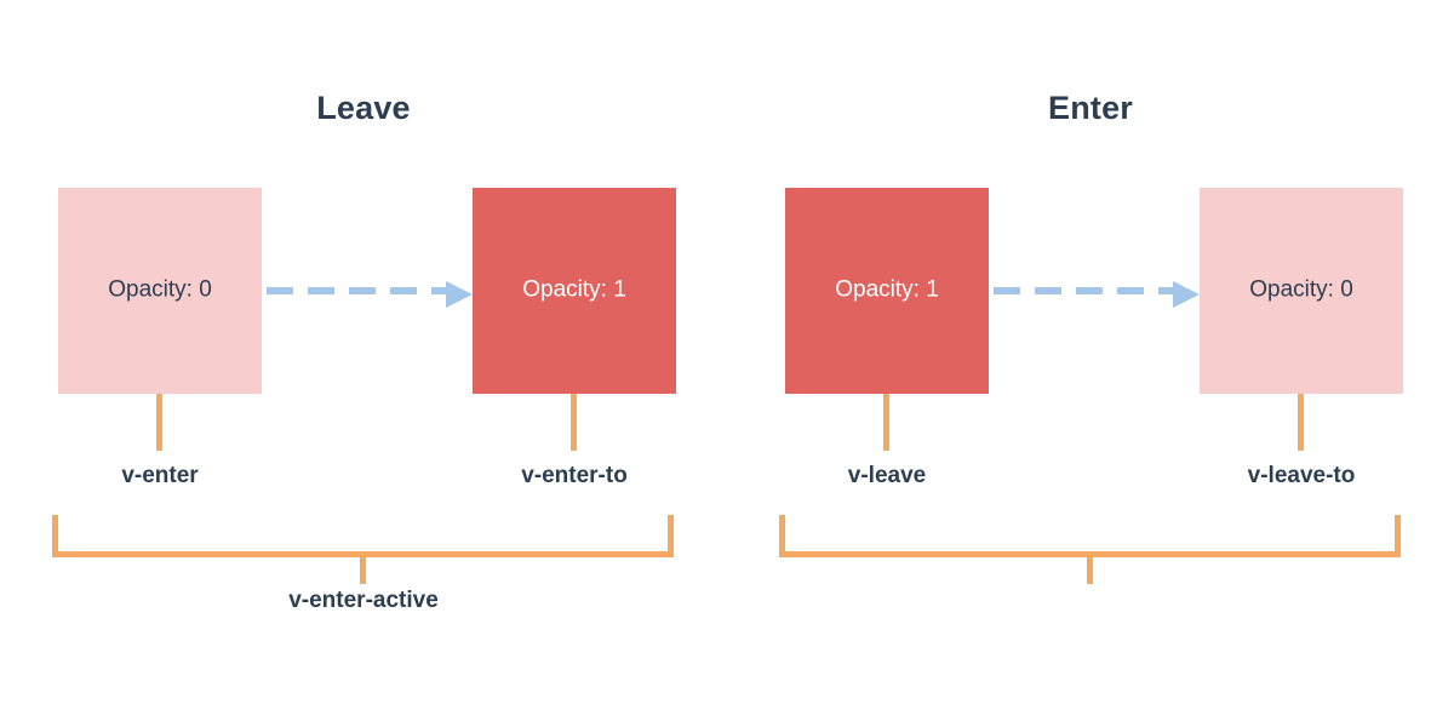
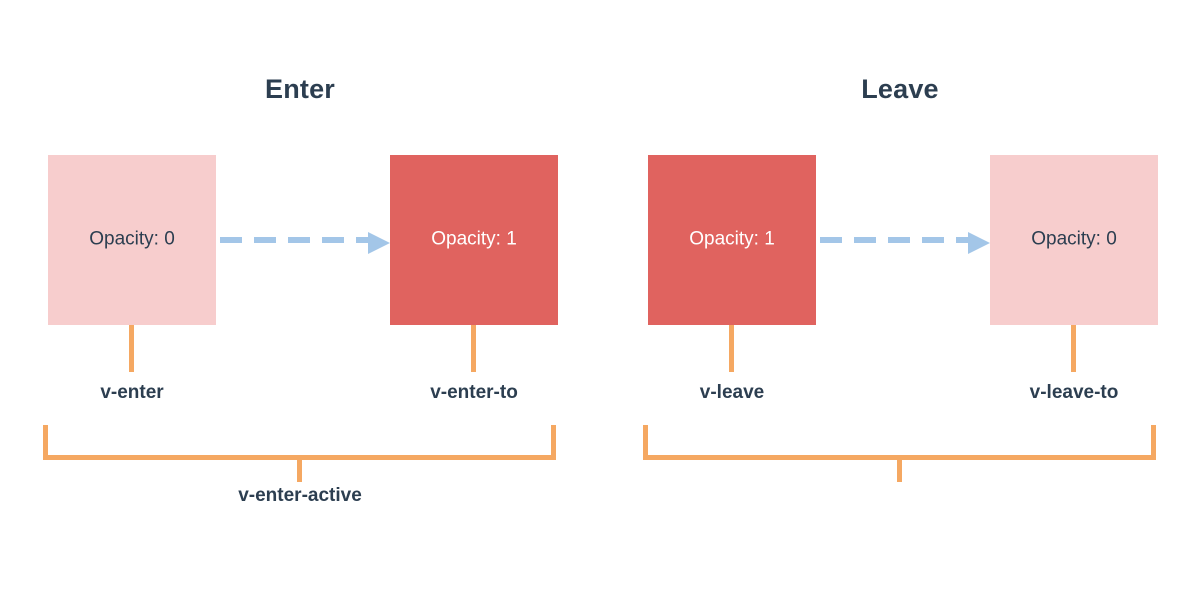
- Leave
+ Enter
  Opacity: 0
  Opacity: 1
  v-enter
  v-enter-to
  v-enter-active
- Enter
+ Leave
  Opacity: 1
  Opacity: 0
  v-leave
  v-leave-to
